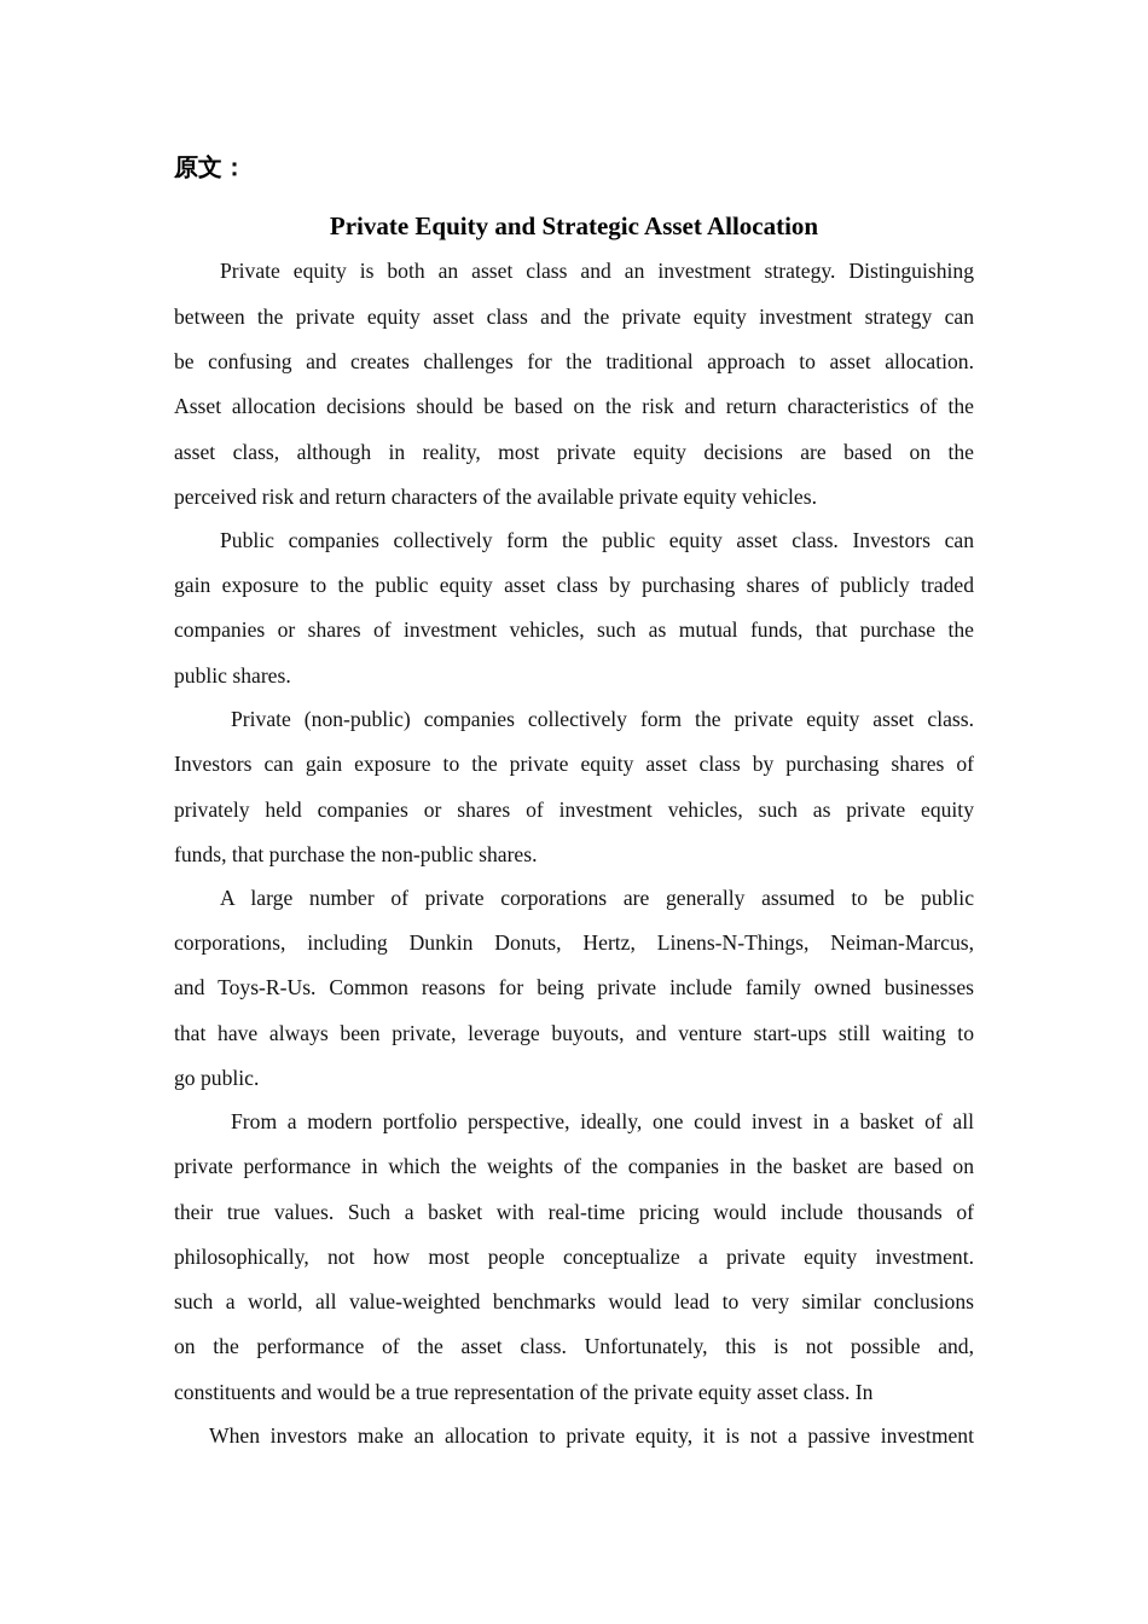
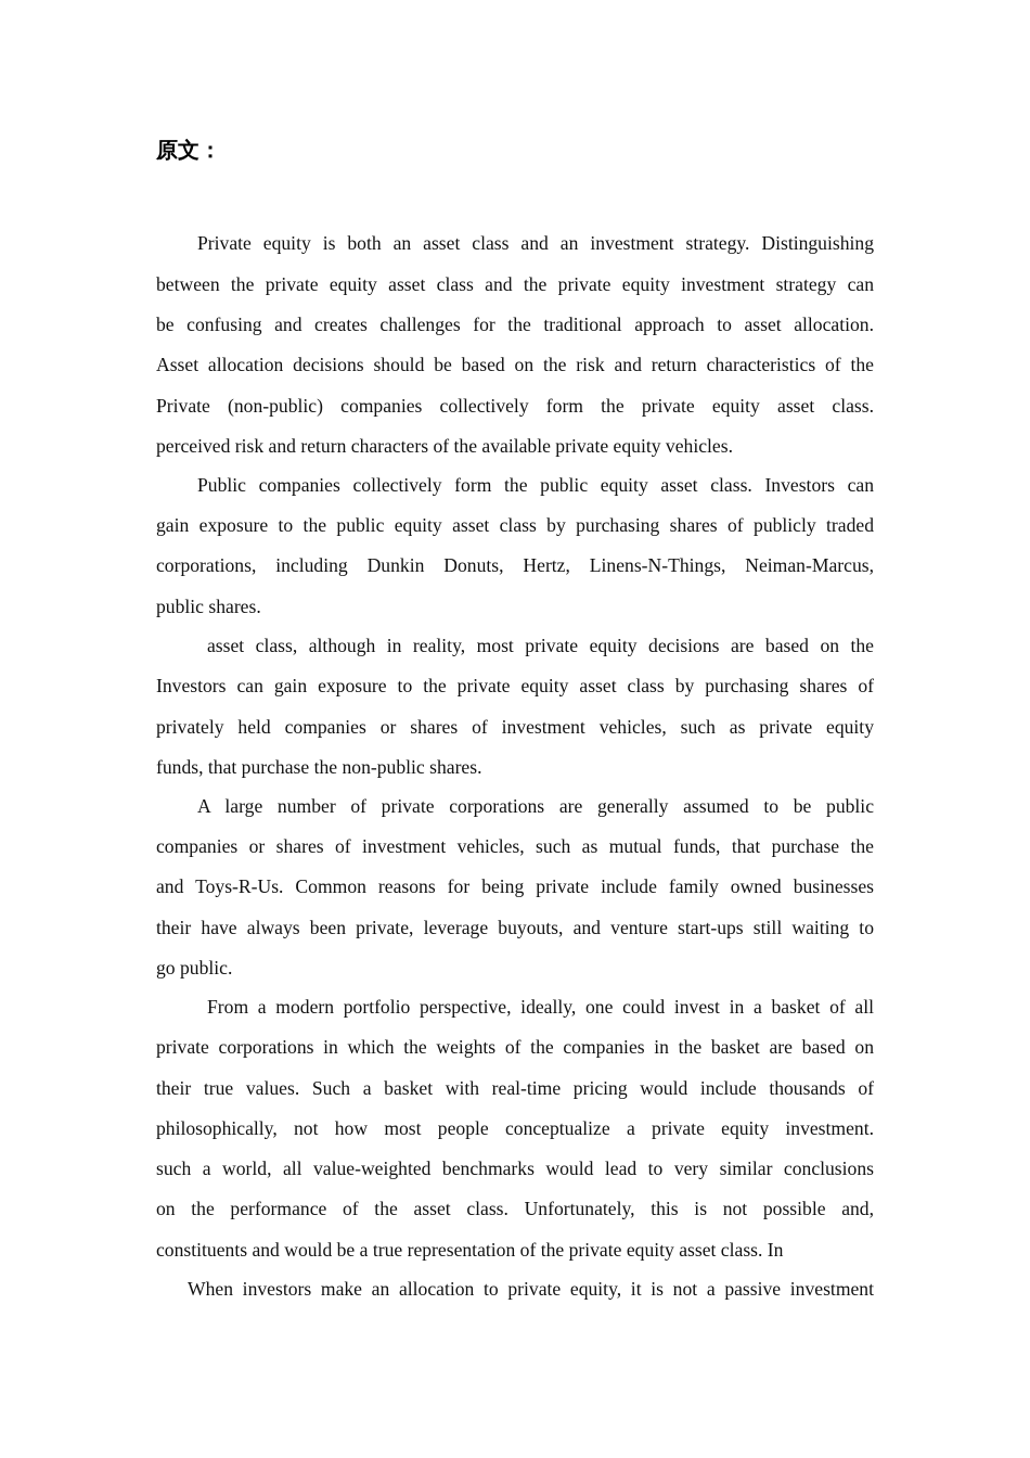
  原文：
- Private Equity and Strategic Asset Allocation
  Private equity is both an asset class and an investment strategy. Distinguishing
  between the private equity asset class and the private equity investment strategy can
  be confusing and creates challenges for the traditional approach to asset allocation.
  Asset allocation decisions should be based on the risk and return characteristics of the
- asset class, although in reality, most private equity decisions are based on the
+ Private (non-public) companies collectively form the private equity asset class.
  perceived risk and return characters of the available private equity vehicles.
  Public companies collectively form the public equity asset class. Investors can
  gain exposure to the public equity asset class by purchasing shares of publicly traded
- companies or shares of investment vehicles, such as mutual funds, that purchase the
+ corporations, including Dunkin Donuts, Hertz, Linens-N-Things, Neiman-Marcus,
  public shares.
- Private (non-public) companies collectively form the private equity asset class.
+ asset class, although in reality, most private equity decisions are based on the
  Investors can gain exposure to the private equity asset class by purchasing shares of
  privately held companies or shares of investment vehicles, such as private equity
  funds, that purchase the non-public shares.
  A large number of private corporations are generally assumed to be public
- corporations, including Dunkin Donuts, Hertz, Linens-N-Things, Neiman-Marcus,
+ companies or shares of investment vehicles, such as mutual funds, that purchase the
  and Toys-R-Us. Common reasons for being private include family owned businesses
- that have always been private, leverage buyouts, and venture start-ups still waiting to
+ their have always been private, leverage buyouts, and venture start-ups still waiting to
  go public.
  From a modern portfolio perspective, ideally, one could invest in a basket of all
- private performance in which the weights of the companies in the basket are based on
+ private corporations in which the weights of the companies in the basket are based on
  their true values. Such a basket with real-time pricing would include thousands of
  philosophically, not how most people conceptualize a private equity investment.
  such a world, all value-weighted benchmarks would lead to very similar conclusions
  on the performance of the asset class. Unfortunately, this is not possible and,
  constituents and would be a true representation of the private equity asset class. In
  When investors make an allocation to private equity, it is not a passive investment
